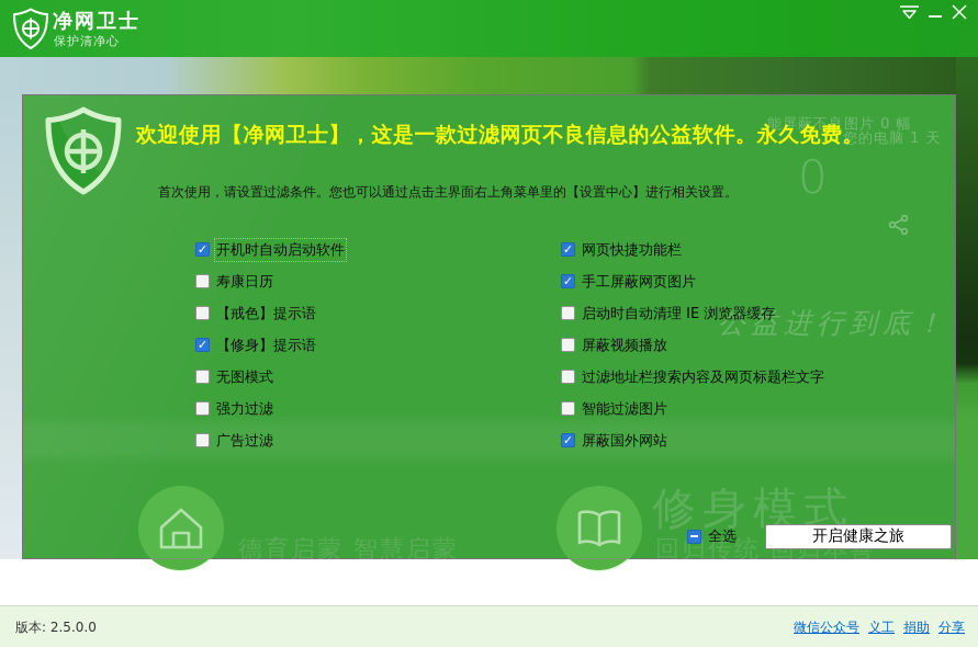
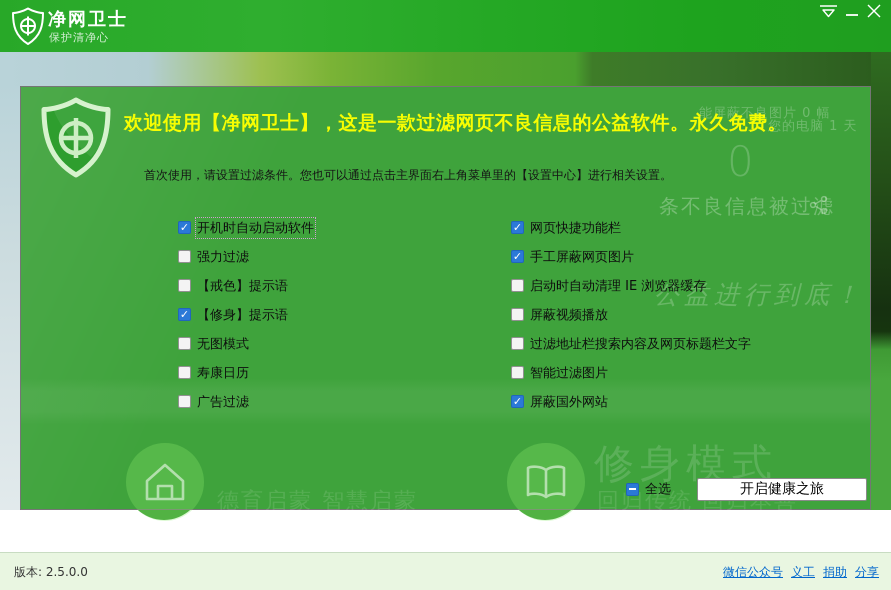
  净网卫士
  保护清净心
  版本: 2.5.0.0
  微信公众号
  义工
  捐助
  分享
  能屏蔽不良图片 0 幅
  您的电脑 1 天
  0
+ 条不良信息被过滤
  公益进行到底！
  德育启蒙 智慧启蒙
  修身模式
  回归传统 回归本善
  欢迎使用【净网卫士】，这是一款过滤网页不良信息的公益软件。永久免费。
  首次使用，请设置过滤条件。您也可以通过点击主界面右上角菜单里的【设置中心】进行相关设置。
  开机时自动启动软件
- 寿康日历
+ 强力过滤
  【戒色】提示语
  【修身】提示语
  无图模式
- 强力过滤
+ 寿康日历
  广告过滤
  网页快捷功能栏
  手工屏蔽网页图片
  启动时自动清理 IE 浏览器缓存
  屏蔽视频播放
  过滤地址栏搜索内容及网页标题栏文字
  智能过滤图片
  屏蔽国外网站
  全选
  开启健康之旅
